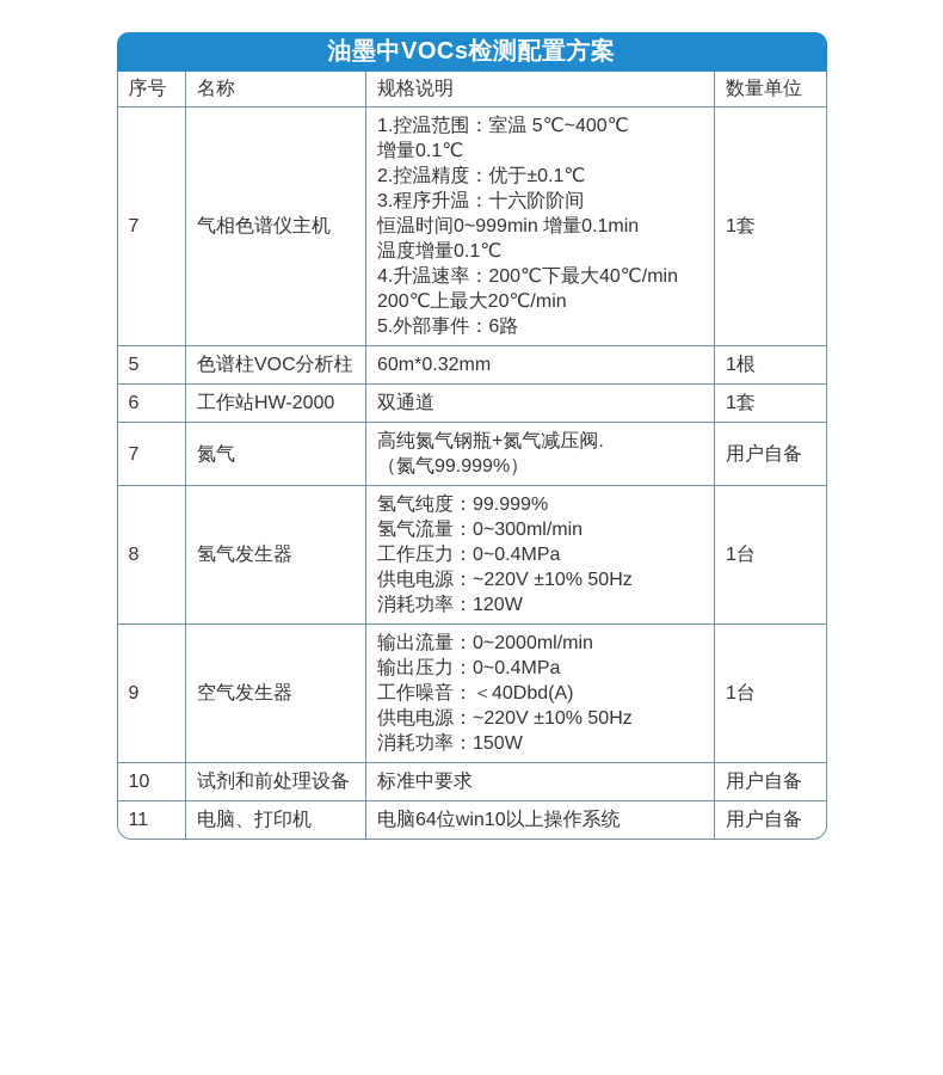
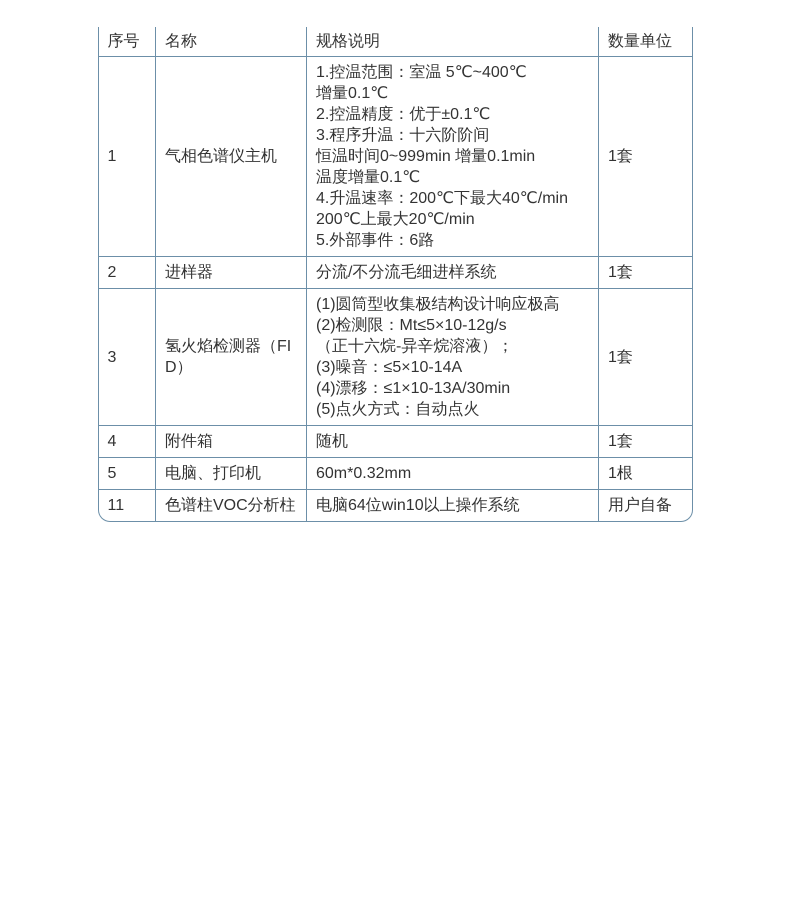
- 油墨中VOCs检测配置方案
  序号	名称	规格说明	数量单位
- 7	气相色谱仪主机	1.控温范围：室温 5℃~400℃ 增量0.1℃ 2.控温精度：优于±0.1℃ 3.程序升温：十六阶阶间 恒温时间0~999min 增量0.1min 温度增量0.1℃ 4.升温速率：200℃下最大40℃/min 200℃上最大20℃/min 5.外部事件：6路	1套
+ 1	气相色谱仪主机	1.控温范围：室温 5℃~400℃ 增量0.1℃ 2.控温精度：优于±0.1℃ 3.程序升温：十六阶阶间 恒温时间0~999min 增量0.1min 温度增量0.1℃ 4.升温速率：200℃下最大40℃/min 200℃上最大20℃/min 5.外部事件：6路	1套
+ 2	进样器	分流/不分流毛细进样系统	1套
+ 3	氢火焰检测器（FID）	(1)圆筒型收集极结构设计响应极高 (2)检测限：Mt≤5×10-12g/s （正十六烷-异辛烷溶液）； (3)噪音：≤5×10-14A (4)漂移：≤1×10-13A/30min (5)点火方式：自动点火	1套
+ 4	附件箱	随机	1套
- 5	色谱柱VOC分析柱	60m*0.32mm	1根
+ 5	电脑、打印机	60m*0.32mm	1根
- 6	工作站HW-2000	双通道	1套
- 7	氮气	高纯氮气钢瓶+氮气减压阀. （氮气99.999%）	用户自备
- 8	氢气发生器	氢气纯度：99.999% 氢气流量：0~300ml/min 工作压力：0~0.4MPa 供电电源：~220V ±10% 50Hz 消耗功率：120W	1台
- 9	空气发生器	输出流量：0~2000ml/min 输出压力：0~0.4MPa 工作噪音：＜40Dbd(A) 供电电源：~220V ±10% 50Hz 消耗功率：150W	1台
- 10	试剂和前处理设备	标准中要求	用户自备
- 11	电脑、打印机	电脑64位win10以上操作系统	用户自备
+ 11	色谱柱VOC分析柱	电脑64位win10以上操作系统	用户自备
